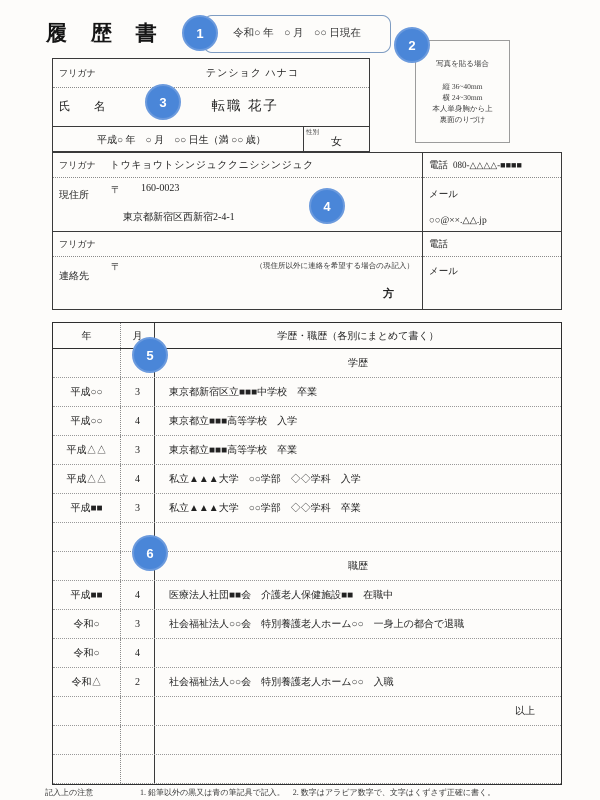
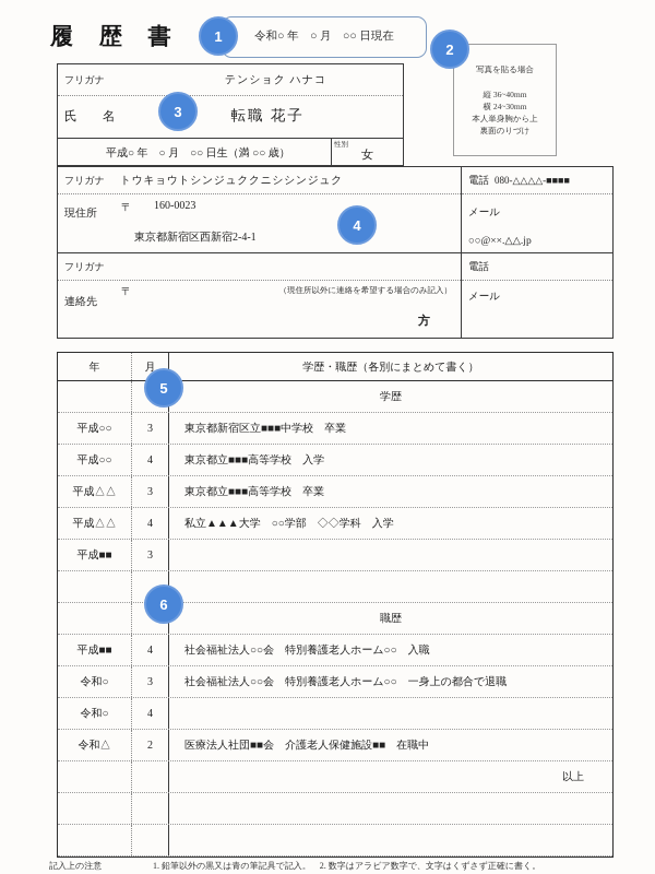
  履 歴 書
  令和○ 年 ○ 月 ○○ 日現在
  1
  2
  3
  4
  5
  6
  写真を貼る場合
  縦 36~40mm
  横 24~30mm
  本人単身胸から上
  裏面のりづけ
  フリガナ
  テンショク ハナコ
  氏 名
  転職 花子
  平成○ 年 ○ 月 ○○ 日生（満 ○○ 歳）
  女
  フリガナ
  トウキョウトシンジュククニシシンジュク
  現住所
  〒
  160-0023
  東京都新宿区西新宿2-4-1
  電話
  080-△△△△-■■■■
  メール
  ○○@××.△△.jp
  フリガナ
  連絡先
  〒
  （現住所以外に連絡を希望する場合のみ記入）
  方
  電話
  メール
  年
  月
  学歴・職歴（各別にまとめて書く）
  学歴
  平成○○
  3
  東京都新宿区立■■■中学校 卒業
  平成○○
  4
  東京都立■■■高等学校 入学
  平成△△
  3
  東京都立■■■高等学校 卒業
  平成△△
  4
  私立▲▲▲大学 ○○学部 ◇◇学科 入学
  平成■■
  3
- 私立▲▲▲大学 ○○学部 ◇◇学科 卒業
  職歴
  平成■■
  4
- 医療法人社団■■会 介護老人保健施設■■ 在職中
+ 社会福祉法人○○会 特別養護老人ホーム○○ 入職
  令和○
  3
  社会福祉法人○○会 特別養護老人ホーム○○ 一身上の都合で退職
  令和○
  4
  令和△
  2
- 社会福祉法人○○会 特別養護老人ホーム○○ 入職
+ 医療法人社団■■会 介護老人保健施設■■ 在職中
  以上
  記入上の注意
  1. 鉛筆以外の黒又は青の筆記具で記入。 2. 数字はアラビア数字で、文字はくずさず正確に書く。
